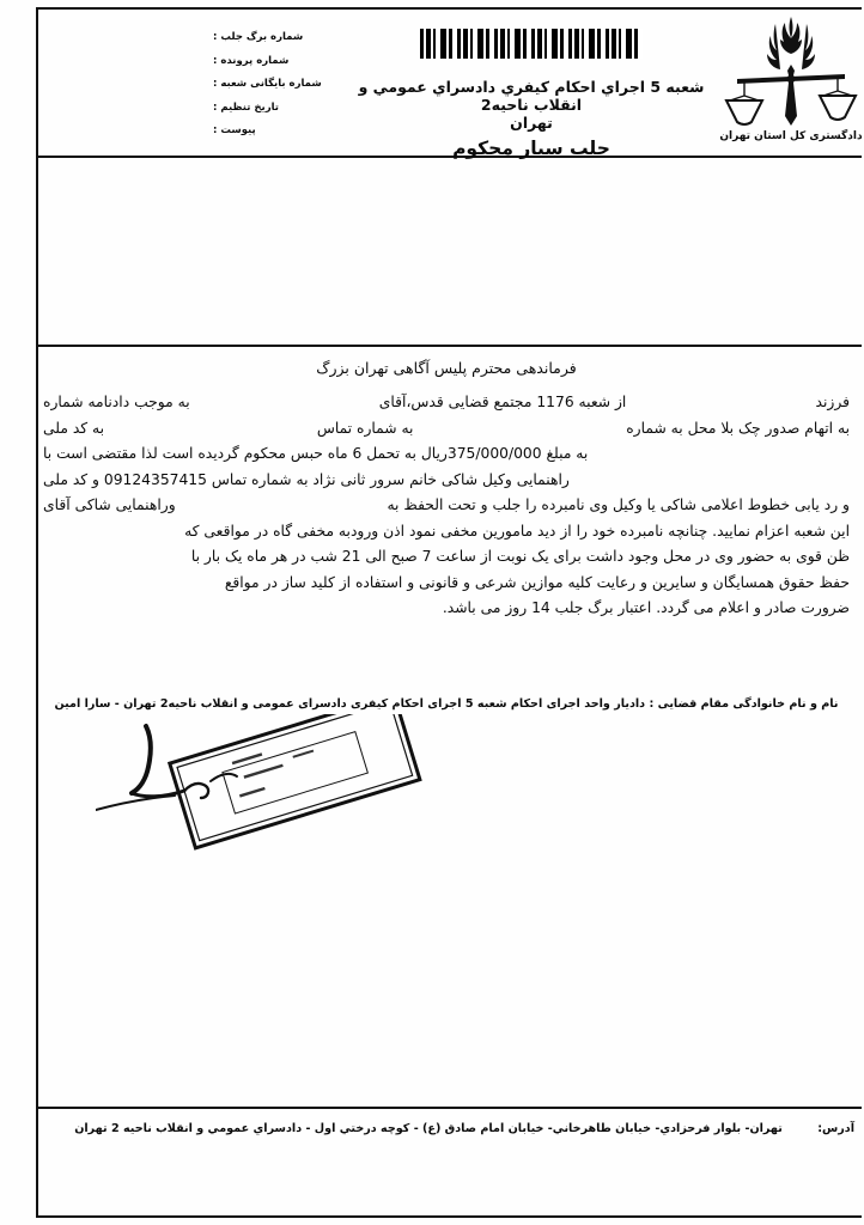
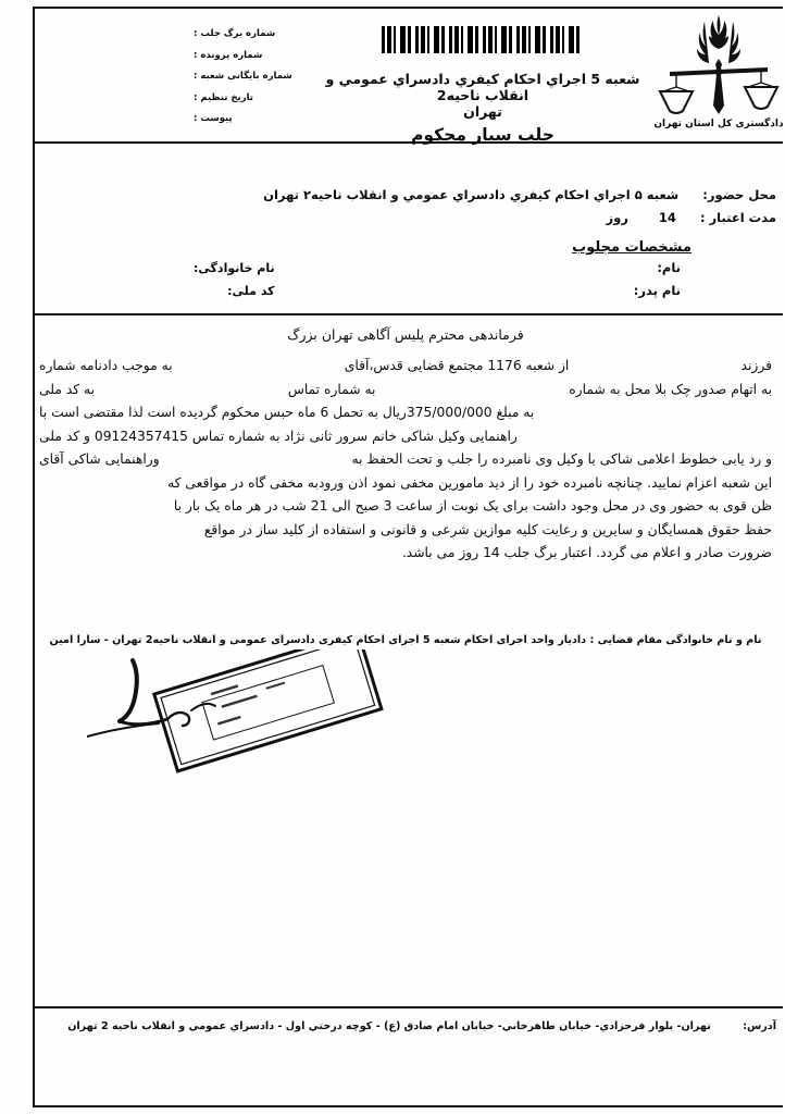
  شماره برگ جلب :
  شماره پرونده :
  شماره بایگانی شعبه :
  تاریخ تنظیم :
  پیوست :
  شعبه 5 اجراي احكام كيفري دادسراي عمومي و انقلاب ناحيه2
  تهران
  جلب سیار محکوم
  دادگستری کل استان تهران
+ محل حضور: شعبه ۵ اجراي احكام كيفري دادسراي عمومي و انقلاب ناحيه۲ تهران
+ مدت اعتبار : 14 روز
+ مشخصات مجلوب
+ نام:
+ نام پدر:
+ نام خانوادگی:
+ کد ملی:
  فرماندهی محترم پلیس آگاهی تهران بزرگ
  فرزند
  از شعبه 1176 مجتمع قضایی قدس،آقای
  به موجب دادنامه شماره
  به اتهام صدور چک بلا محل به شماره
  به شماره تماس
  به کد ملی
  به مبلغ 375/000/000ریال به تحمل 6 ماه حبس محکوم گردیده است لذا مقتضی است با
  راهنمایی وکیل شاکی خانم سرور ثانی نژاد به شماره تماس 09124357415 و کد ملی
  و رد یابی خطوط اعلامی شاکی یا وکیل وی نامبرده را جلب و تحت الحفظ به
  وراهنمایی شاکی آقای
  این شعبه اعزام نمایید. چنانچه نامبرده خود را از دید مامورین مخفی نمود اذن ورودبه مخفی گاه در مواقعی که
- ظن قوی به حضور وی در محل وجود داشت برای یک نوبت از ساعت 7 صبح الی 21 شب در هر ماه یک بار با
+ ظن قوی به حضور وی در محل وجود داشت برای یک نوبت از ساعت 3 صبح الی 21 شب در هر ماه یک بار با
  حفظ حقوق همسایگان و سایرین و رعایت کلیه موازین شرعی و قانونی و استفاده از کلید ساز در مواقع
  ضرورت صادر و اعلام می گردد. اعتبار برگ جلب 14 روز می باشد.
  نام و نام خانوادگی مقام قضایی : دادیار واحد اجرای احکام شعبه 5 اجرای احکام کیفری دادسرای عمومی و انقلاب ناحیه2 تهران - سارا امین
  آدرس: تهران- بلوار فرحزادي- خيابان طاهرخاني- خيابان امام صادق (ع) - كوچه درختي اول - دادسراي عمومي و انقلاب ناحيه 2 تهران
